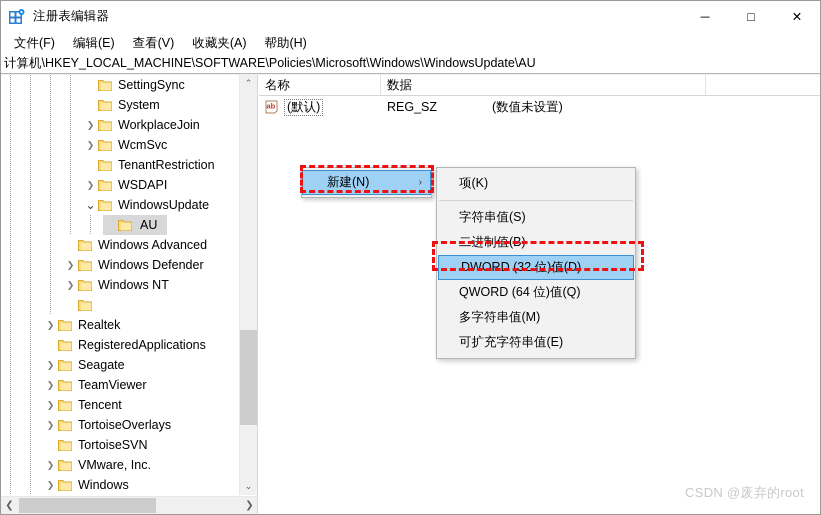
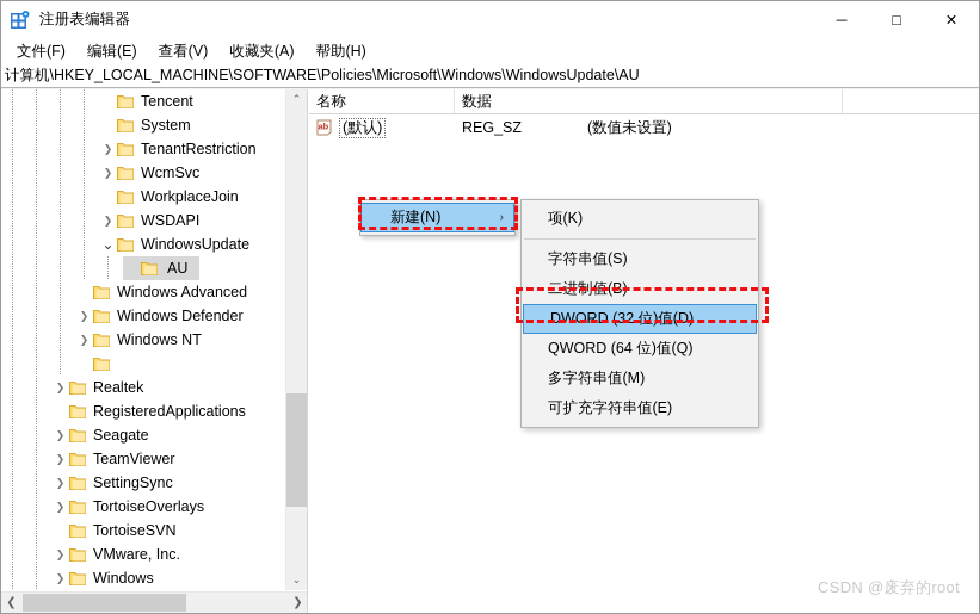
  注册表编辑器
  ─
  □
  ✕
  文件(F)
  编辑(E)
  查看(V)
  收藏夹(A)
  帮助(H)
  计算机\HKEY_LOCAL_MACHINE\SOFTWARE\Policies\Microsoft\Windows\WindowsUpdate\AU
- SettingSync
+ Tencent
  System
  ❯
- WorkplaceJoin
+ TenantRestriction
  ❯
  WcmSvc
- TenantRestriction
+ WorkplaceJoin
  ❯
  WSDAPI
  ⌄
  WindowsUpdate
  AU
  Windows Advanced
  ❯
  Windows Defender
  ❯
  Windows NT
  ❯
  Realtek
  RegisteredApplications
  ❯
  Seagate
  ❯
  TeamViewer
  ❯
- Tencent
+ SettingSync
  ❯
  TortoiseOverlays
  TortoiseSVN
  ❯
  VMware, Inc.
  ❯
  Windows
  ⌃
  ⌄
  ❮
  ❯
  名称
  数据
  ab
  (默认)
  REG_SZ
  (数值未设置)
  新建(N)
  ›
  项(K)
  字符串值(S)
  二进制值(B)
  DWORD (32 位)值(D)
  QWORD (64 位)值(Q)
  多字符串值(M)
  可扩充字符串值(E)
  CSDN @废弃的root
